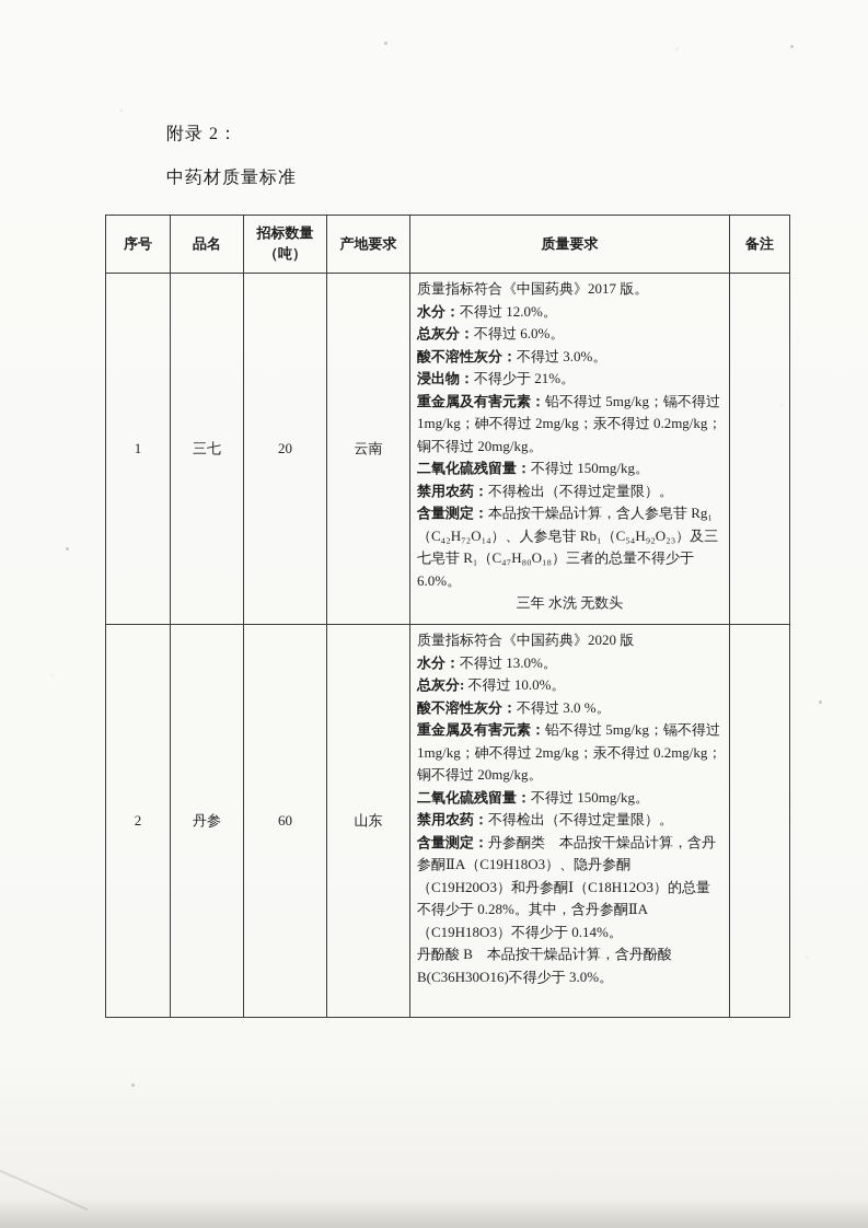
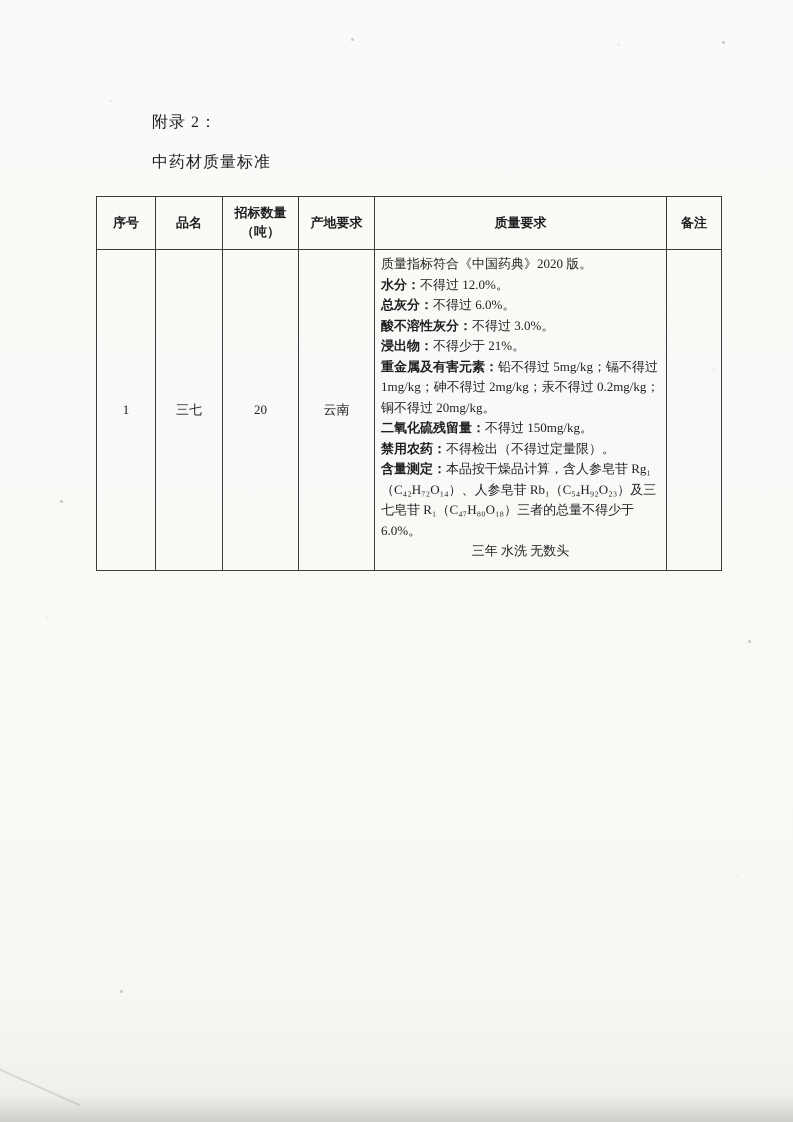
  附录 2：
  中药材质量标准
  序号	品名	招标数量 （吨）	产地要求	质量要求	备注
- 1	三七	20	云南	质量指标符合《中国药典》2017 版。水分：不得过 12.0%。总灰分：不得过 6.0%。酸不溶性灰分：不得过 3.0%。浸出物：不得少于 21%。重金属及有害元素：铅不得过 5mg/kg；镉不得过 1mg/kg；砷不得过 2mg/kg；汞不得过 0.2mg/kg；铜不得过 20mg/kg。二氧化硫残留量：不得过 150mg/kg。禁用农药：不得检出（不得过定量限）。含量测定：本品按干燥品计算，含人参皂苷 Rg₁（C₄₂H₇₂O₁₄）、人参皂苷 Rb₁（C₅₄H₉₂O₂₃）及三七皂苷 R₁（C₄₇H₈₀O₁₈）三者的总量不得少于 6.0%。三年 水洗 无数头
+ 1	三七	20	云南	质量指标符合《中国药典》2020 版。水分：不得过 12.0%。总灰分：不得过 6.0%。酸不溶性灰分：不得过 3.0%。浸出物：不得少于 21%。重金属及有害元素：铅不得过 5mg/kg；镉不得过 1mg/kg；砷不得过 2mg/kg；汞不得过 0.2mg/kg；铜不得过 20mg/kg。二氧化硫残留量：不得过 150mg/kg。禁用农药：不得检出（不得过定量限）。含量测定：本品按干燥品计算，含人参皂苷 Rg₁（C₄₂H₇₂O₁₄）、人参皂苷 Rb₁（C₅₄H₉₂O₂₃）及三七皂苷 R₁（C₄₇H₈₀O₁₈）三者的总量不得少于 6.0%。三年 水洗 无数头
- 2	丹参	60	山东	质量指标符合《中国药典》2020 版水分：不得过 13.0%。总灰分: 不得过 10.0%。酸不溶性灰分：不得过 3.0 %。重金属及有害元素：铅不得过 5mg/kg；镉不得过 1mg/kg；砷不得过 2mg/kg；汞不得过 0.2mg/kg；铜不得过 20mg/kg。二氧化硫残留量：不得过 150mg/kg。禁用农药：不得检出（不得过定量限）。含量测定：丹参酮类 本品按干燥品计算，含丹参酮ⅡA（C19H18O3）、隐丹参酮（C19H20O3）和丹参酮Ⅰ（C18H12O3）的总量不得少于 0.28%。其中，含丹参酮ⅡA（C19H18O3）不得少于 0.14%。丹酚酸 B 本品按干燥品计算，含丹酚酸 B(C36H30O16)不得少于 3.0%。
